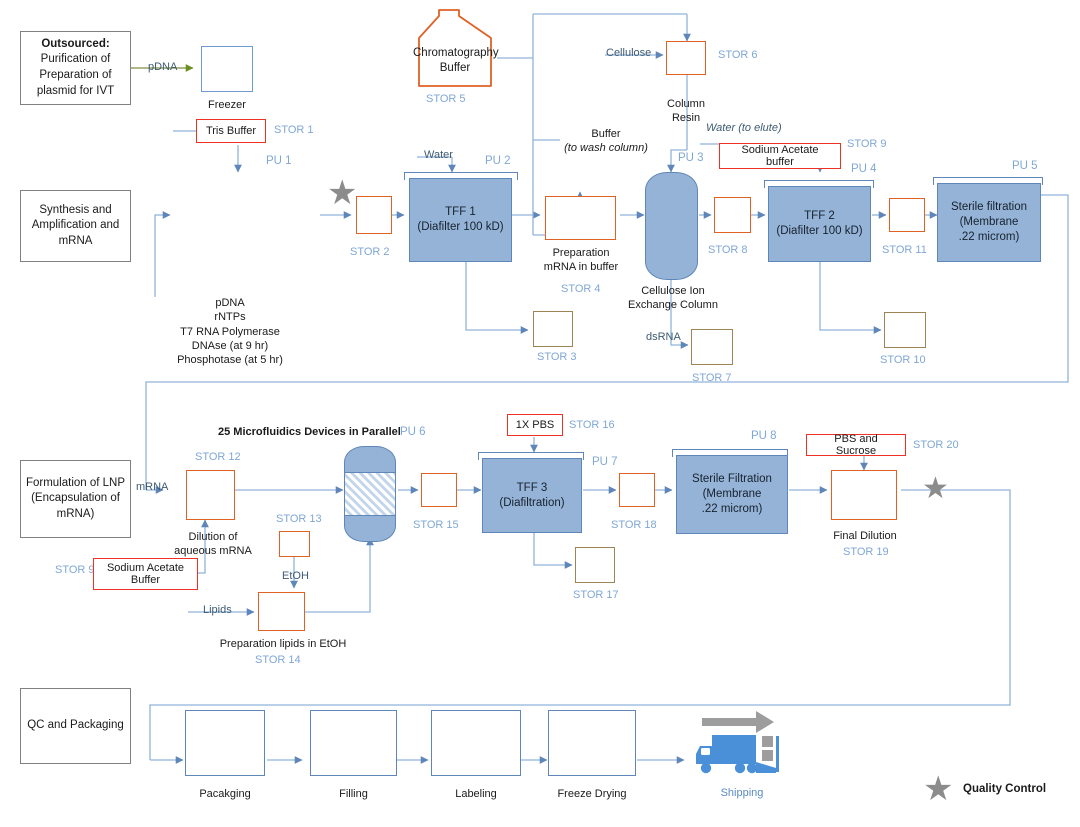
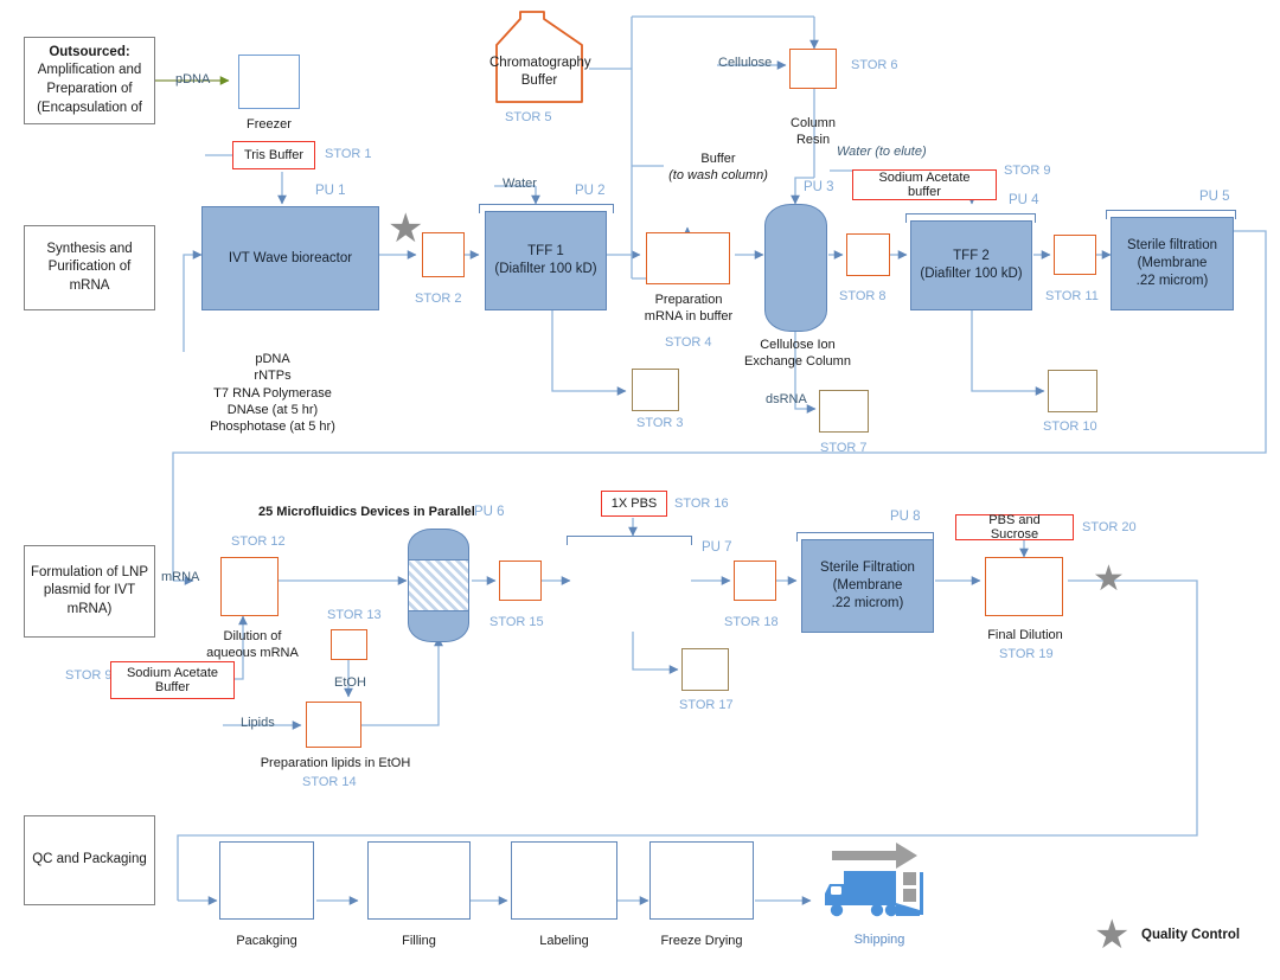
  Outsourced:
- Purification of
+ Amplification and
  Preparation of
- plasmid for IVT
+ (Encapsulation of
  Synthesis and
- Amplification and
+ Purification of
  mRNA
  Formulation of LNP
- (Encapsulation of
+ plasmid for IVT
  mRNA)
  QC and Packaging
  pDNA
  Freezer
  Tris Buffer
  STOR 1
  PU 1
+ IVT Wave bioreactor
  ★
  pDNA
  rNTPs
  T7 RNA Polymerase
- DNAse (at 9 hr)
+ DNAse (at 5 hr)
  Phosphotase (at 5 hr)
  STOR 2
  Water
  PU 2
  TFF 1
  (Diafilter 100 kD)
  STOR 3
  Preparation
  mRNA in buffer
  STOR 4
  Chromatography
  Buffer
  STOR 5
  Cellulose
  STOR 6
  Column
  Resin
  Buffer
  (to wash column)
  Water (to elute)
  PU 3
  Cellulose Ion
  Exchange Column
  dsRNA
  STOR 7
  STOR 8
  Sodium Acetate buffer
  STOR 9
  PU 4
  TFF 2
  (Diafilter 100 kD)
  STOR 10
  STOR 11
  PU 5
  Sterile filtration
  (Membrane
  .22 microm)
  25 Microfluidics Devices in Paralle
  PU 6
  mRNA
  STOR 12
  Dilution of
  aqueous mRNA
  STOR 9
  Sodium Acetate
  Buffer
  STOR 13
  EtOH
  Lipids
  Preparation lipids in EtOH
  STOR 14
  STOR 15
  1X PBS
  STOR 16
  PU 7
- TFF 3
- (Diafiltration)
  STOR 17
  STOR 18
  PU 8
  Sterile Filtration
  (Membrane
  .22 microm)
  PBS and Sucrose
  STOR 20
  Final Dilution
  STOR 19
  ★
  Pacakging
  Filling
  Labeling
  Freeze Drying
  Shipping
  ★
  Quality Control
